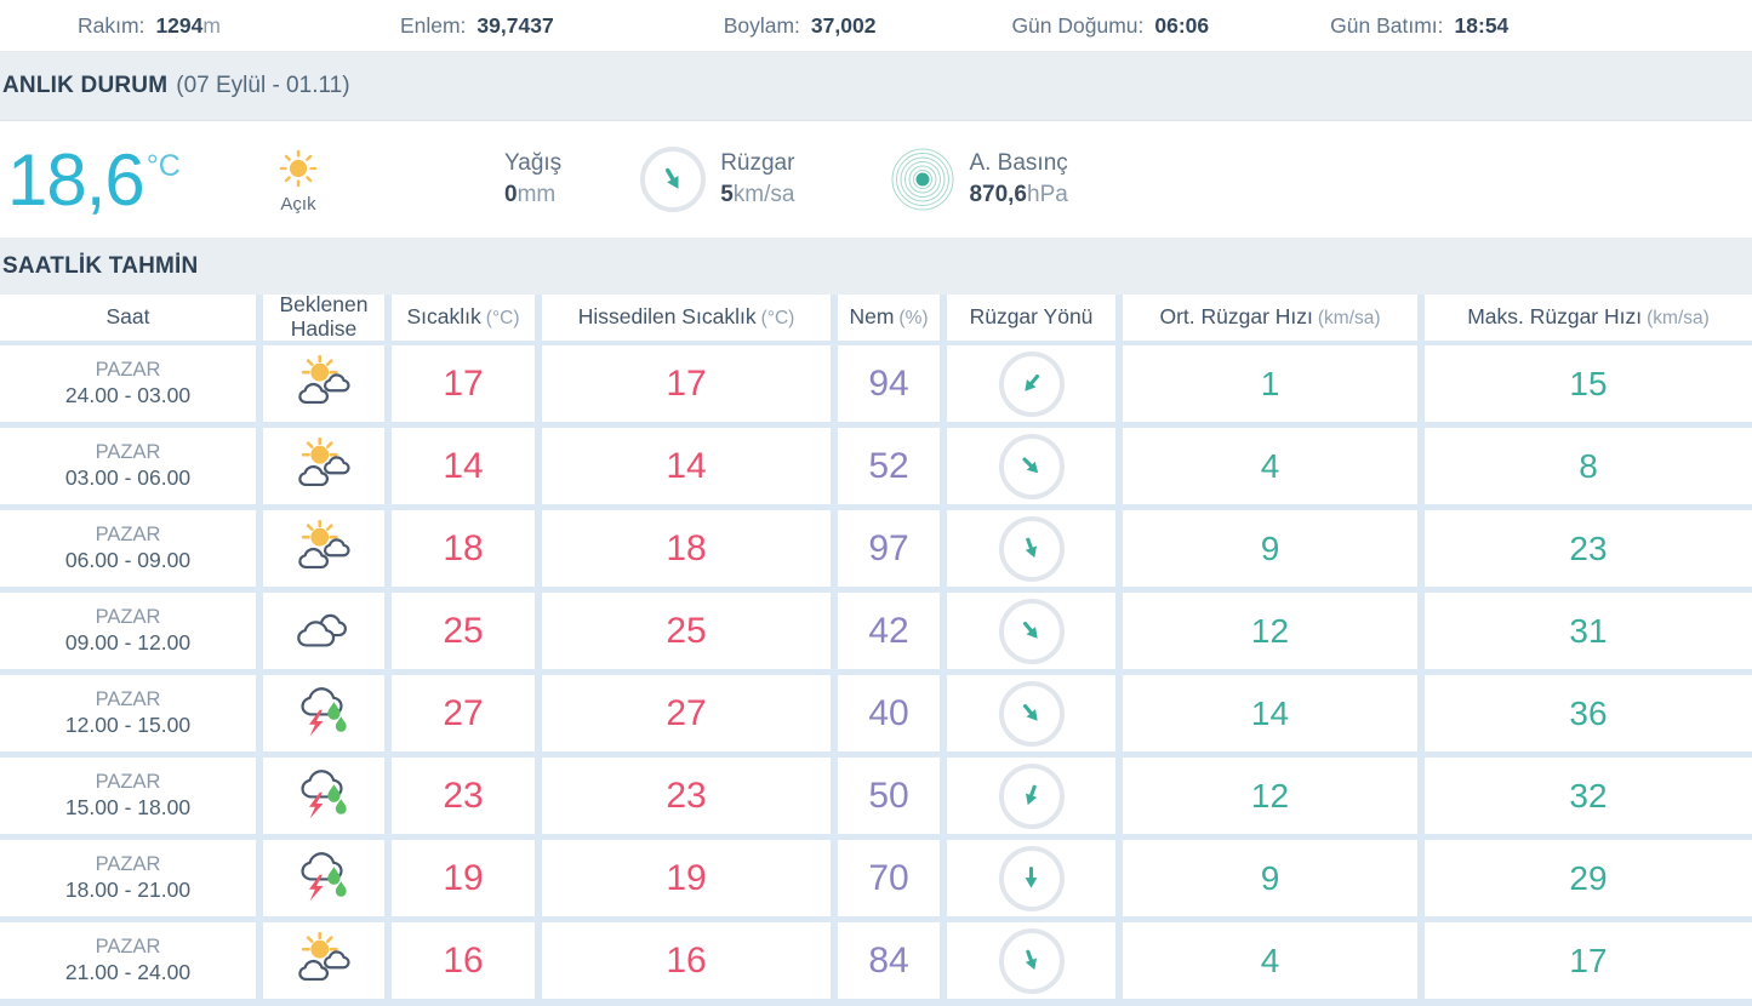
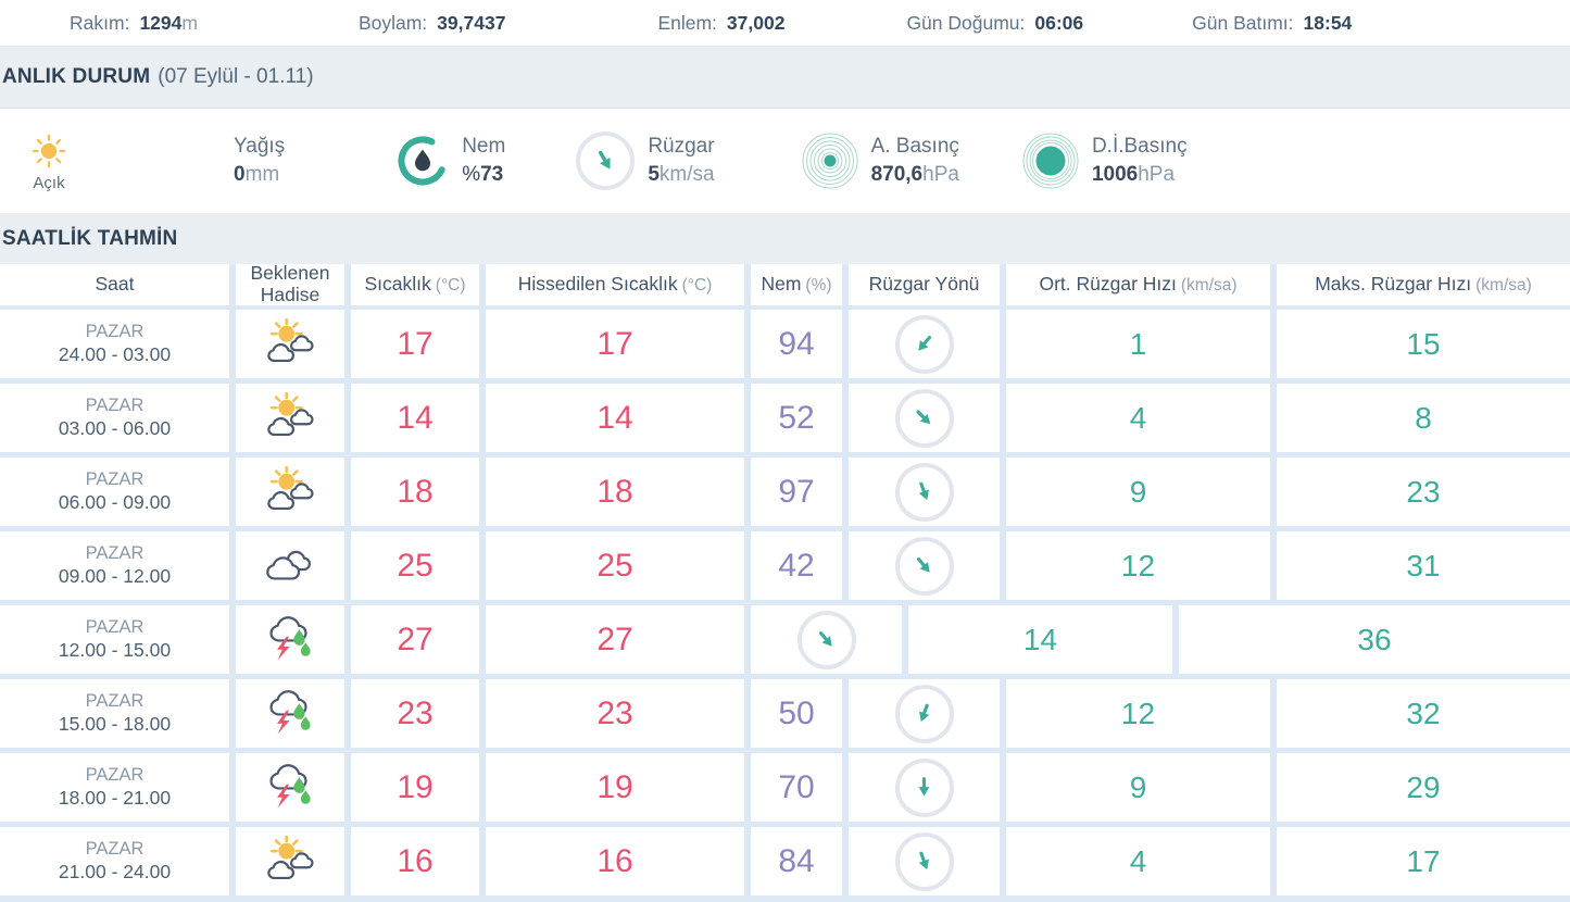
  Rakım:
  1294m
- Enlem:
+ Boylam:
  39,7437
- Boylam:
+ Enlem:
  37,002
  Gün Doğumu:
  06:06
  Gün Batımı:
  18:54
  ANLIK DURUM
  (07 Eylül - 01.11)
- 18,6
- °C
  Açık
  Yağış
  0mm
+ Nem
+ %73
  Rüzgar
  5km/sa
  A. Basınç
  870,6hPa
+ D.İ.Basınç
+ 1006hPa
  SAATLİK TAHMİN
  Saat
  Beklenen
  Hadise
  Sıcaklık (°C)
  Hissedilen Sıcaklık (°C)
  Nem (%)
  Rüzgar Yönü
  Ort. Rüzgar Hızı (km/sa)
  Maks. Rüzgar Hızı (km/sa)
  PAZAR
  24.00 - 03.00
  17
  17
  94
  1
  15
  PAZAR
  03.00 - 06.00
  14
  14
  52
  4
  8
  PAZAR
  06.00 - 09.00
  18
  18
  97
  9
  23
  PAZAR
  09.00 - 12.00
  25
  25
  42
  12
  31
  PAZAR
  12.00 - 15.00
  27
  27
- 40
  14
  36
  PAZAR
  15.00 - 18.00
  23
  23
  50
  12
  32
  PAZAR
  18.00 - 21.00
  19
  19
  70
  9
  29
  PAZAR
  21.00 - 24.00
  16
  16
  84
  4
  17
